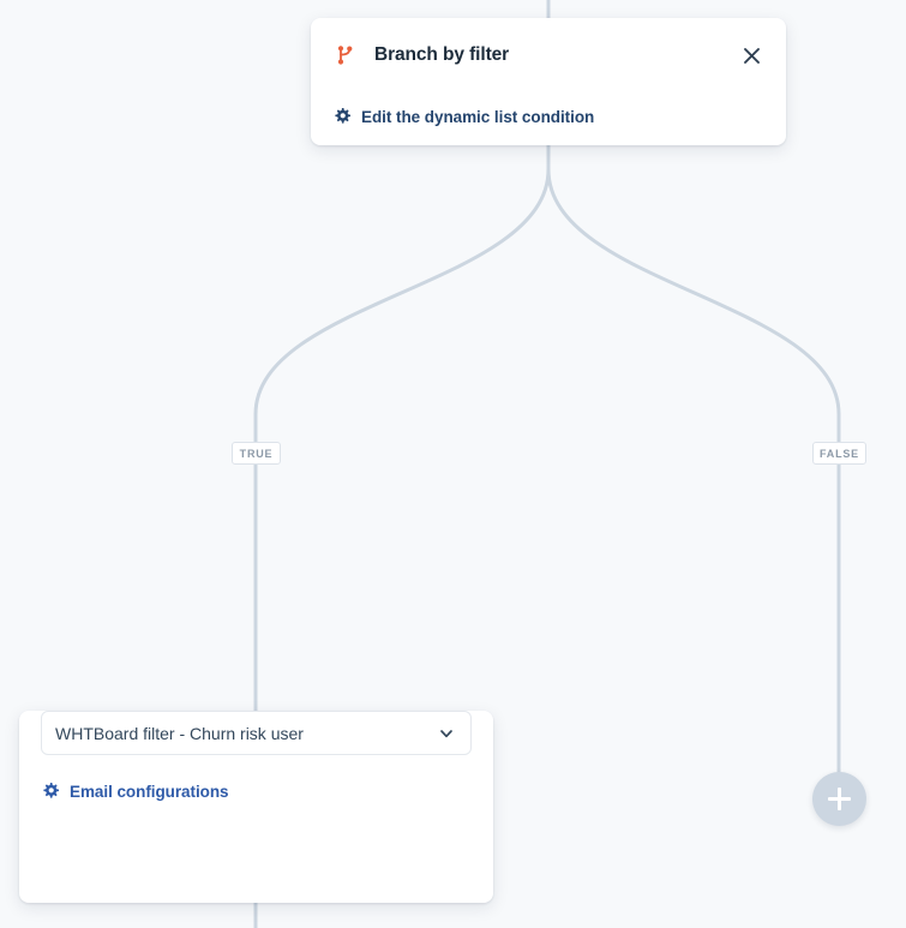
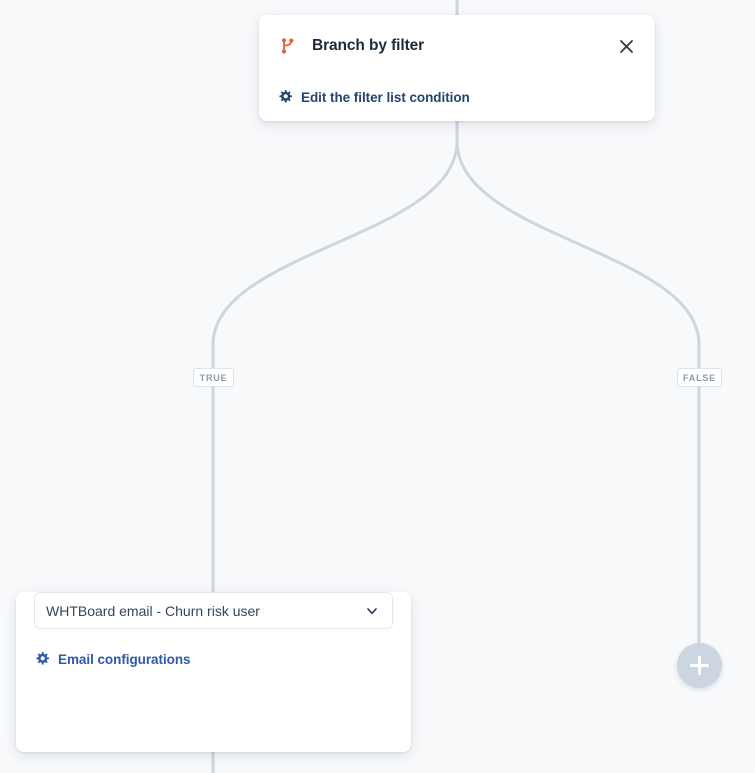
  Branch by filter
- Edit the dynamic list condition
+ Edit the filter list condition
  TRUE
  FALSE
- WHTBoard filter - Churn risk user
+ WHTBoard email - Churn risk user
  Email configurations
